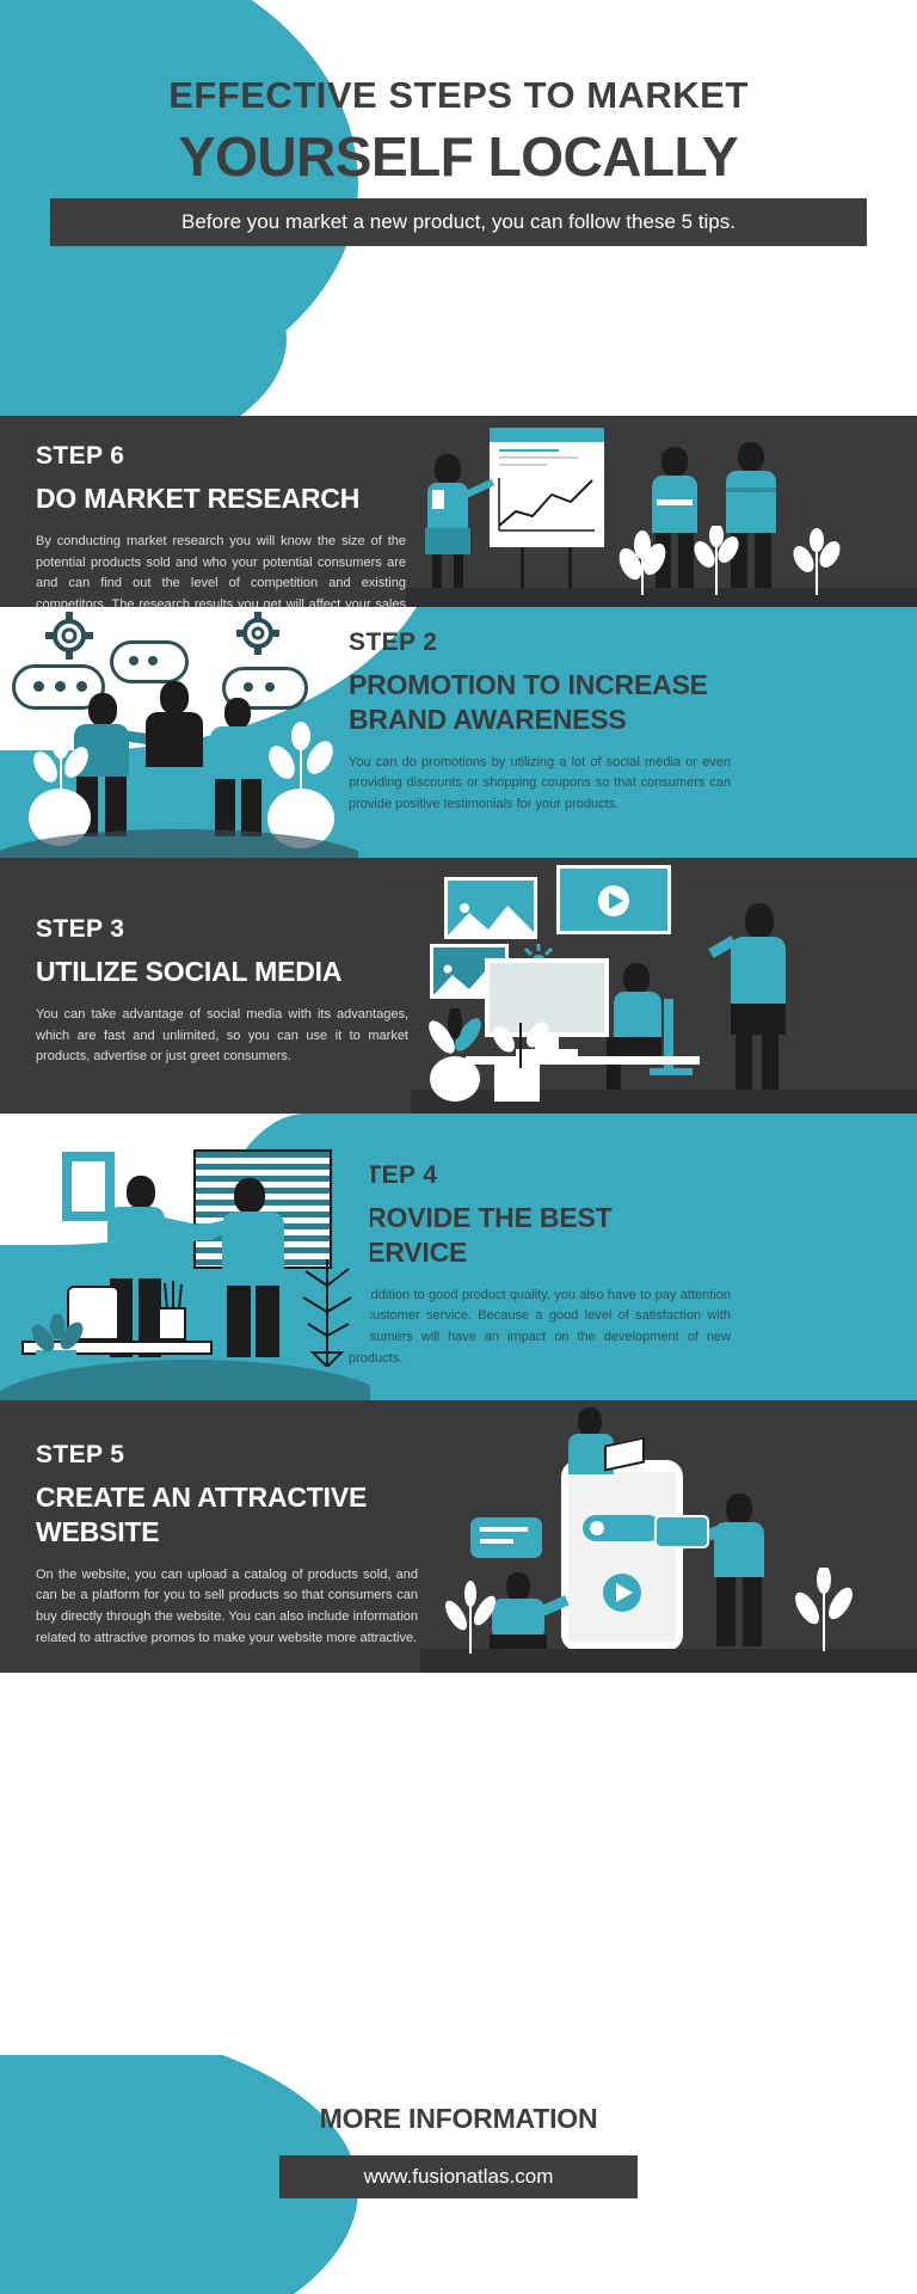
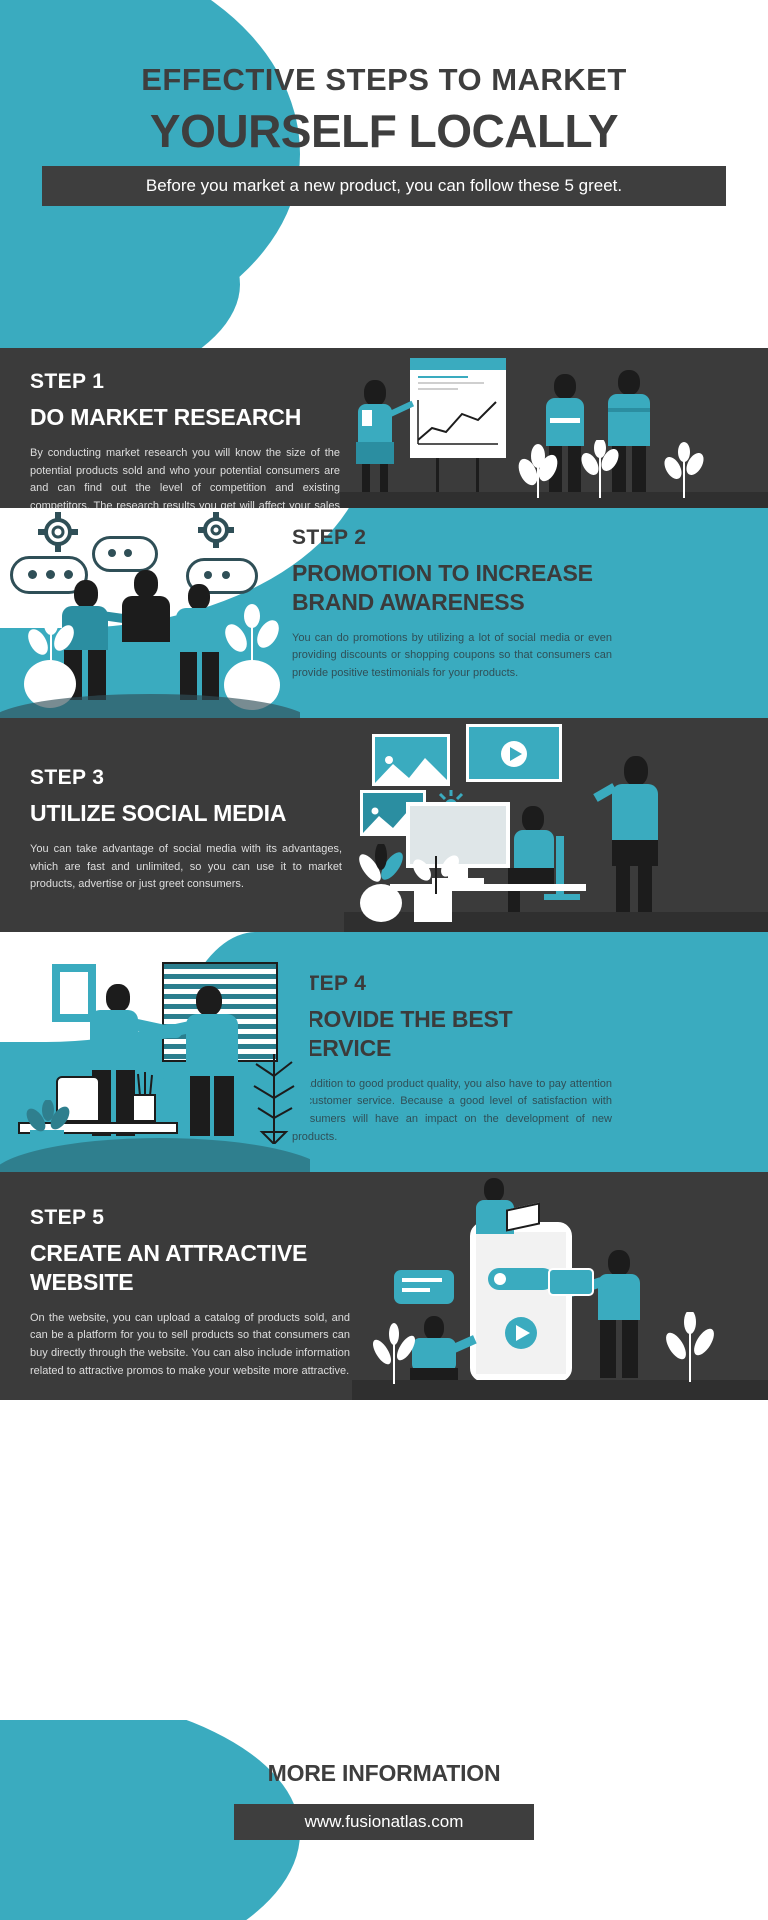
  EFFECTIVE STEPS TO MARKET
  YOURSELF LOCALLY
- Before you market a new product, you can follow these 5 tips.
+ Before you market a new product, you can follow these 5 greet.
- STEP 6
+ STEP 1
  DO MARKET RESEARCH
  By conducting market research you will know the size of the potential products sold and who your potential consumers are and can find out the level of competition and existing competitors. The research results you get will affect your sales
  STEP 2
  PROMOTION TO INCREASE BRAND AWARENESS
  You can do promotions by utilizing a lot of social media or even providing discounts or shopping coupons so that consumers can provide positive testimonials for your products.
  STEP 3
  UTILIZE SOCIAL MEDIA
  You can take advantage of social media with its advantages, which are fast and unlimited, so you can use it to market products, advertise or just greet consumers.
  TEP 4
  ROVIDE THE BEST ERVICE
  ddition to good product quality, you also have to pay attention ustomer service. Because a good level of satisfaction with sumers will have an impact on the development of new products.
  STEP 5
  CREATE AN ATTRACTIVE WEBSITE
  On the website, you can upload a catalog of products sold, and can be a platform for you to sell products so that consumers can buy directly through the website. You can also include information related to attractive promos to make your website more attractive.
  MORE INFORMATION
  www.fusionatlas.com
